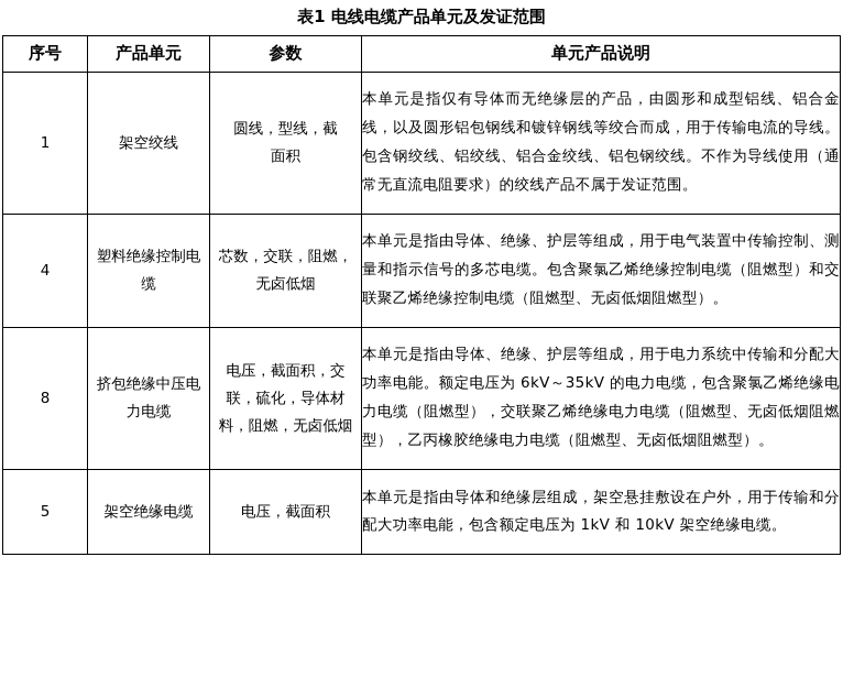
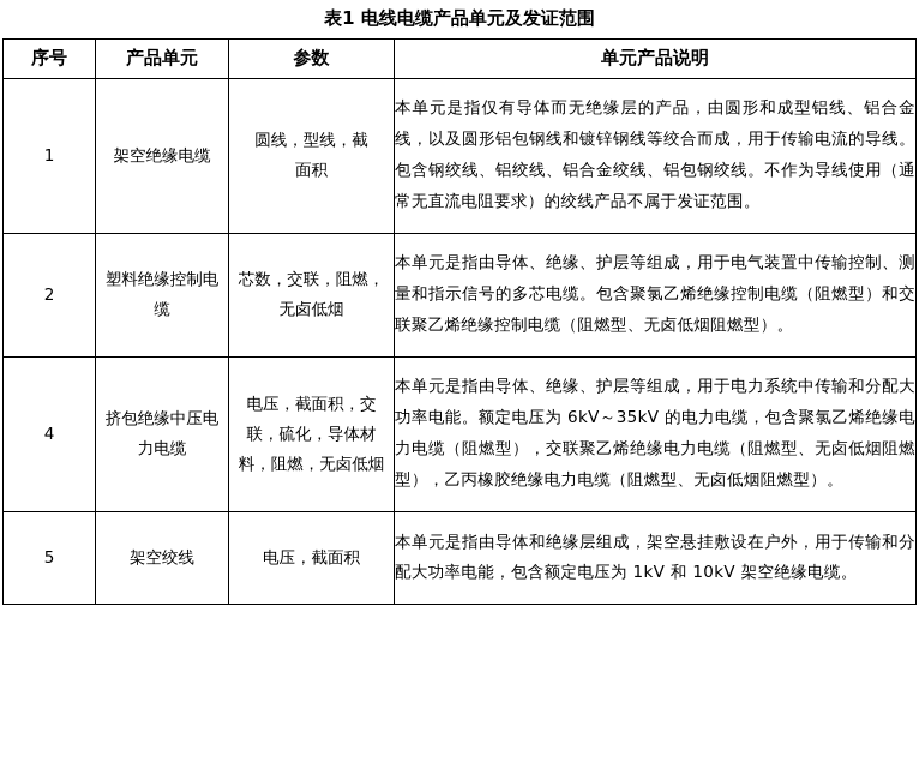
  表1 电线电缆产品单元及发证范围
  序号	产品单元	参数	单元产品说明
- 1	架空绞线	圆线，型线，截面积	本单元是指仅有导体而无绝缘层的产品，由圆形和成型铝线、铝合金线，以及圆形铝包钢线和镀锌钢线等绞合而成，用于传输电流的导线。包含钢绞线、铝绞线、铝合金绞线、铝包钢绞线。不作为导线使用（通常无直流电阻要求）的绞线产品不属于发证范围。
+ 1	架空绝缘电缆	圆线，型线，截面积	本单元是指仅有导体而无绝缘层的产品，由圆形和成型铝线、铝合金线，以及圆形铝包钢线和镀锌钢线等绞合而成，用于传输电流的导线。包含钢绞线、铝绞线、铝合金绞线、铝包钢绞线。不作为导线使用（通常无直流电阻要求）的绞线产品不属于发证范围。
- 4	塑料绝缘控制电缆	芯数，交联，阻燃，无卤低烟	本单元是指由导体、绝缘、护层等组成，用于电气装置中传输控制、测量和指示信号的多芯电缆。包含聚氯乙烯绝缘控制电缆（阻燃型）和交联聚乙烯绝缘控制电缆（阻燃型、无卤低烟阻燃型）。
+ 2	塑料绝缘控制电缆	芯数，交联，阻燃，无卤低烟	本单元是指由导体、绝缘、护层等组成，用于电气装置中传输控制、测量和指示信号的多芯电缆。包含聚氯乙烯绝缘控制电缆（阻燃型）和交联聚乙烯绝缘控制电缆（阻燃型、无卤低烟阻燃型）。
- 8	挤包绝缘中压电力电缆	电压，截面积，交联，硫化，导体材料，阻燃，无卤低烟	本单元是指由导体、绝缘、护层等组成，用于电力系统中传输和分配大功率电能。额定电压为 6kV～35kV 的电力电缆，包含聚氯乙烯绝缘电力电缆（阻燃型），交联聚乙烯绝缘电力电缆（阻燃型、无卤低烟阻燃型），乙丙橡胶绝缘电力电缆（阻燃型、无卤低烟阻燃型）。
+ 4	挤包绝缘中压电力电缆	电压，截面积，交联，硫化，导体材料，阻燃，无卤低烟	本单元是指由导体、绝缘、护层等组成，用于电力系统中传输和分配大功率电能。额定电压为 6kV～35kV 的电力电缆，包含聚氯乙烯绝缘电力电缆（阻燃型），交联聚乙烯绝缘电力电缆（阻燃型、无卤低烟阻燃型），乙丙橡胶绝缘电力电缆（阻燃型、无卤低烟阻燃型）。
- 5	架空绝缘电缆	电压，截面积	本单元是指由导体和绝缘层组成，架空悬挂敷设在户外，用于传输和分配大功率电能，包含额定电压为 1kV 和 10kV 架空绝缘电缆。
+ 5	架空绞线	电压，截面积	本单元是指由导体和绝缘层组成，架空悬挂敷设在户外，用于传输和分配大功率电能，包含额定电压为 1kV 和 10kV 架空绝缘电缆。
